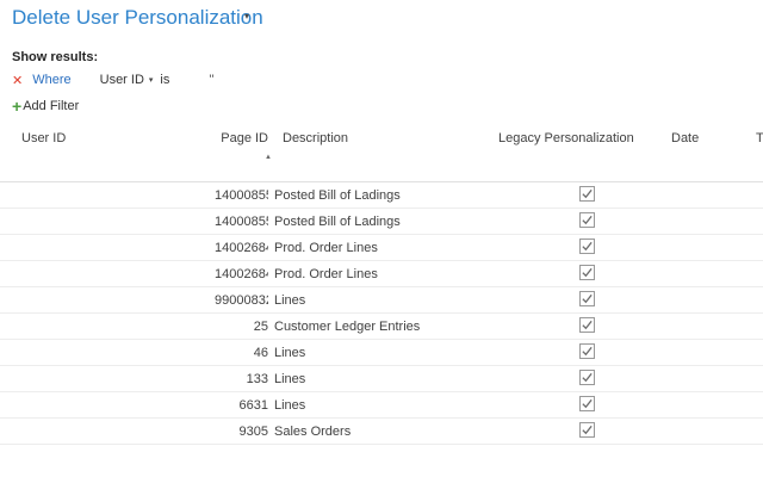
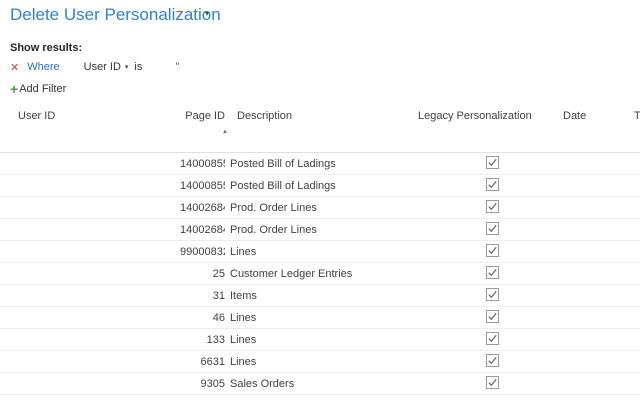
  Delete User Personalization
  ▾
  Show results:
  ✕
  Where
  User ID
  is
  ''
  +
  Add Filter
  User ID
  Page ID
  Description
  Legacy Personalization
  Date
  1400085
  Posted Bill of Ladings
  1400085
  Posted Bill of Ladings
  1400268
  Prod. Order Lines
  1400268
  Prod. Order Lines
  9900083
  Lines
  25
  Customer Ledger Entries
+ 31
+ Items
  46
  Lines
  133
  Lines
  6631
  Lines
  9305
  Sales Orders
